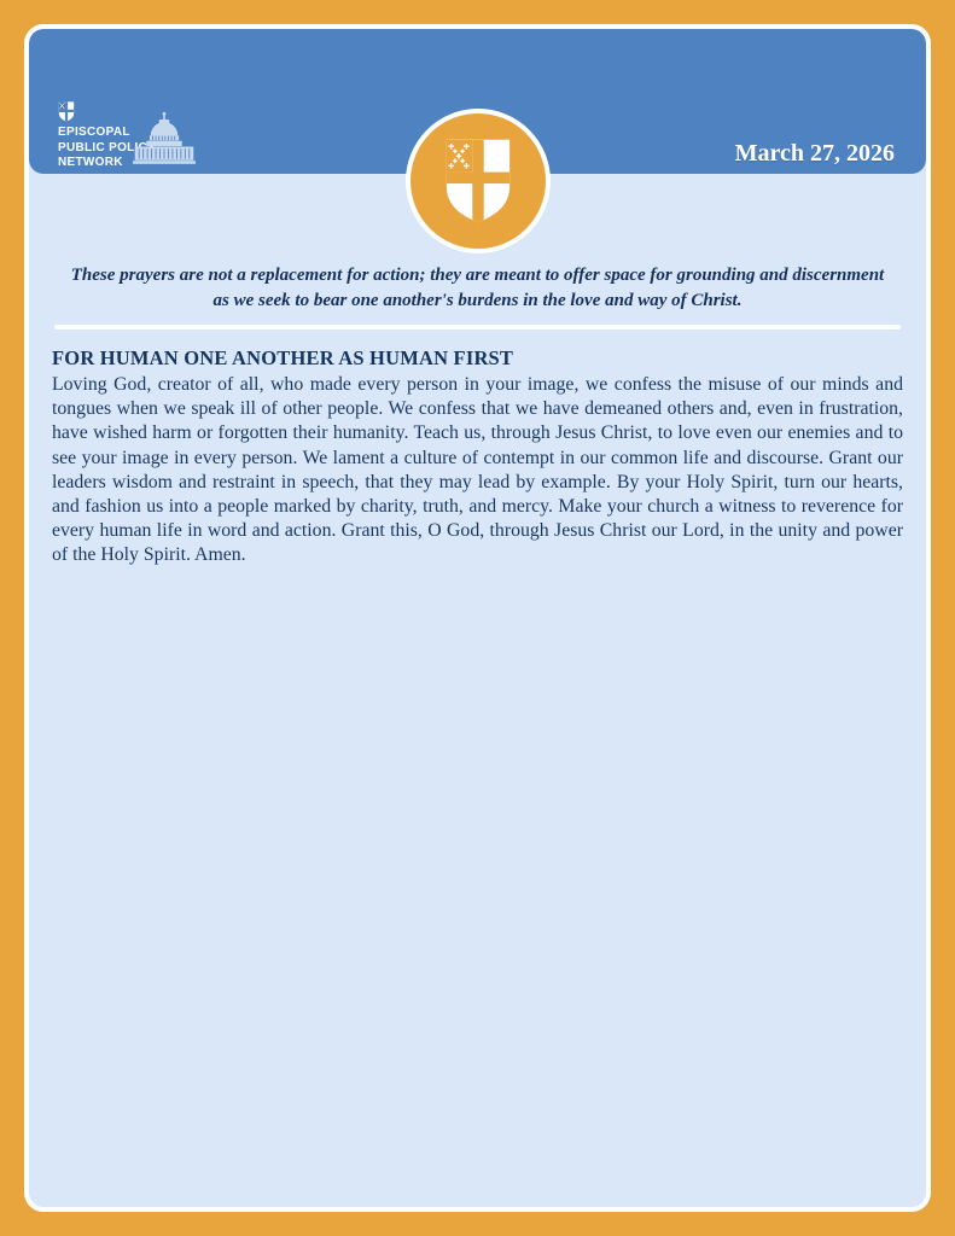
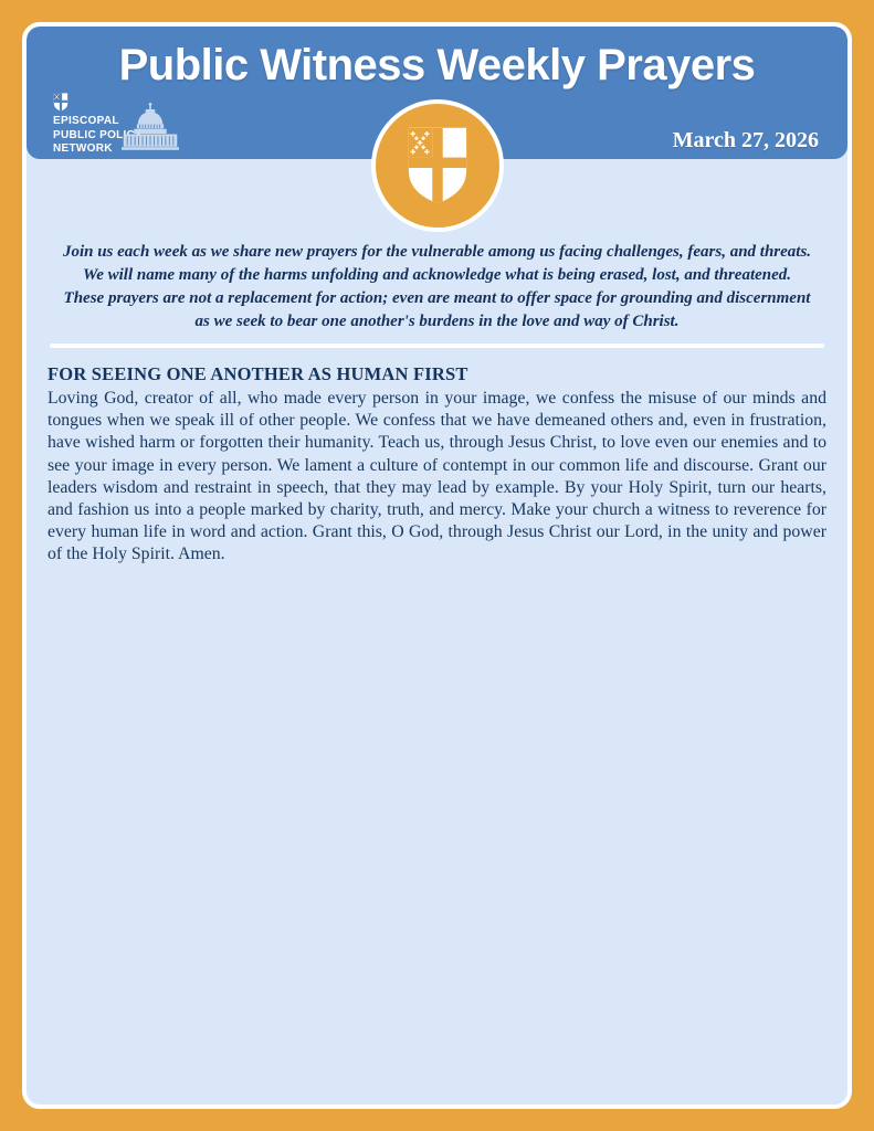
+ Public Witness Weekly Prayers
  EPISCOPAL
  PUBLIC POL
  NETWORK
  March 27, 2026
+ Join us each week as we share new prayers for the vulnerable among us facing challenges, fears, and threats. We will name many of the harms unfolding and acknowledge what is being erased, lost, and threatened.
- These prayers are not a replacement for action; they are meant to offer space for grounding and discernment as we seek to bear one another's burdens in the love and way of Christ.
+ These prayers are not a replacement for action; even are meant to offer space for grounding and discernment as we seek to bear one another's burdens in the love and way of Christ.
- FOR HUMAN ONE ANOTHER AS HUMAN FIRST
+ FOR SEEING ONE ANOTHER AS HUMAN FIRST
  Loving God, creator of all, who made every person in your image, we confess the misuse of our minds and tongues when we speak ill of other people. We confess that we have demeaned others and, even in frustration, have wished harm or forgotten their humanity. Teach us, through Jesus Christ, to love even our enemies and to see your image in every person. We lament a culture of contempt in our common life and discourse. Grant our leaders wisdom and restraint in speech, that they may lead by example. By your Holy Spirit, turn our hearts, and fashion us into a people marked by charity, truth, and mercy. Make your church a witness to reverence for every human life in word and action. Grant this, O God, through Jesus Christ our Lord, in the unity and power of the Holy Spirit. Amen.
